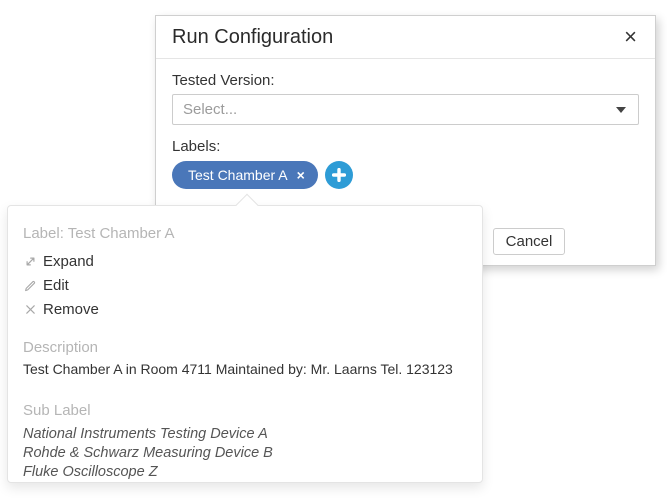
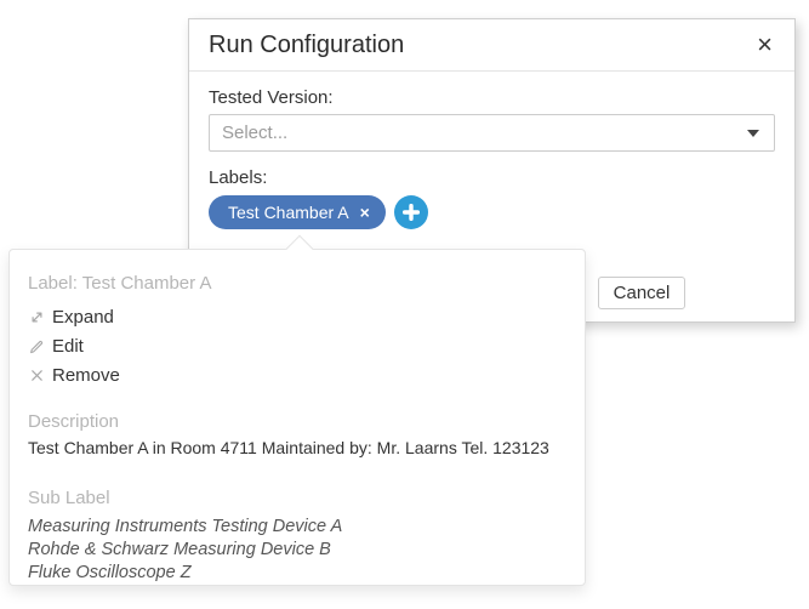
  Run Configuration
  ×
  Tested Version:
  Select...
  Labels:
  Test Chamber A
  ×
  Cancel
  Label: Test Chamber A
  Expand
  Edit
  Remove
  Description
  Test Chamber A in Room 4711 Maintained by: Mr. Laarns Tel. 123123
  Sub Label
- National Instruments Testing Device A
+ Measuring Instruments Testing Device A
  Rohde & Schwarz Measuring Device B
  Fluke Oscilloscope Z
